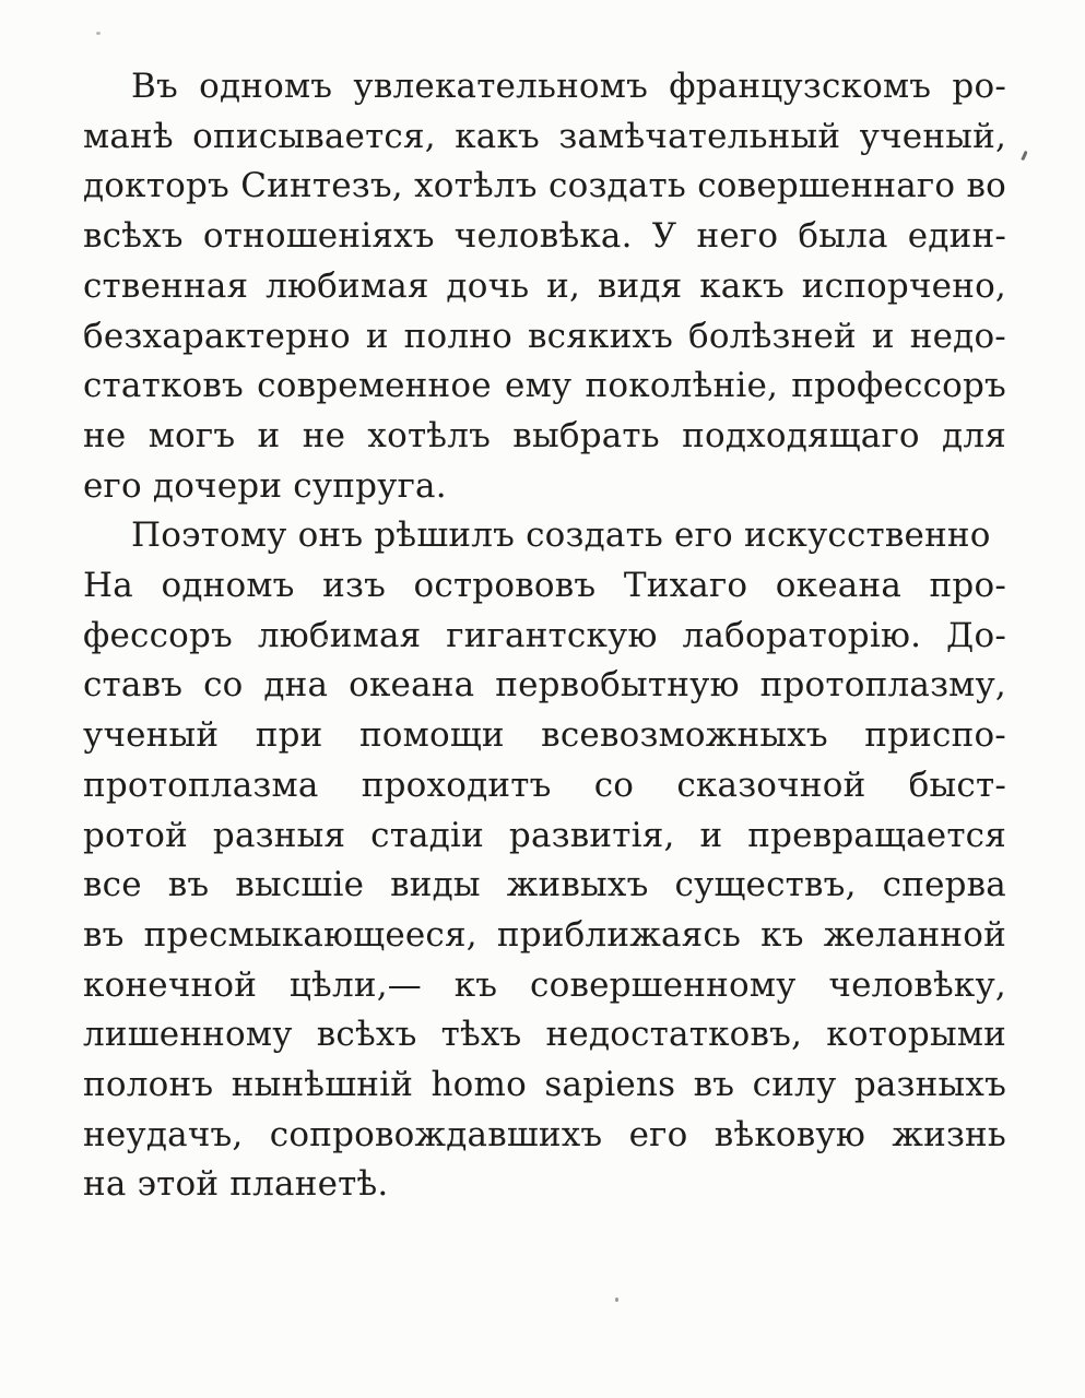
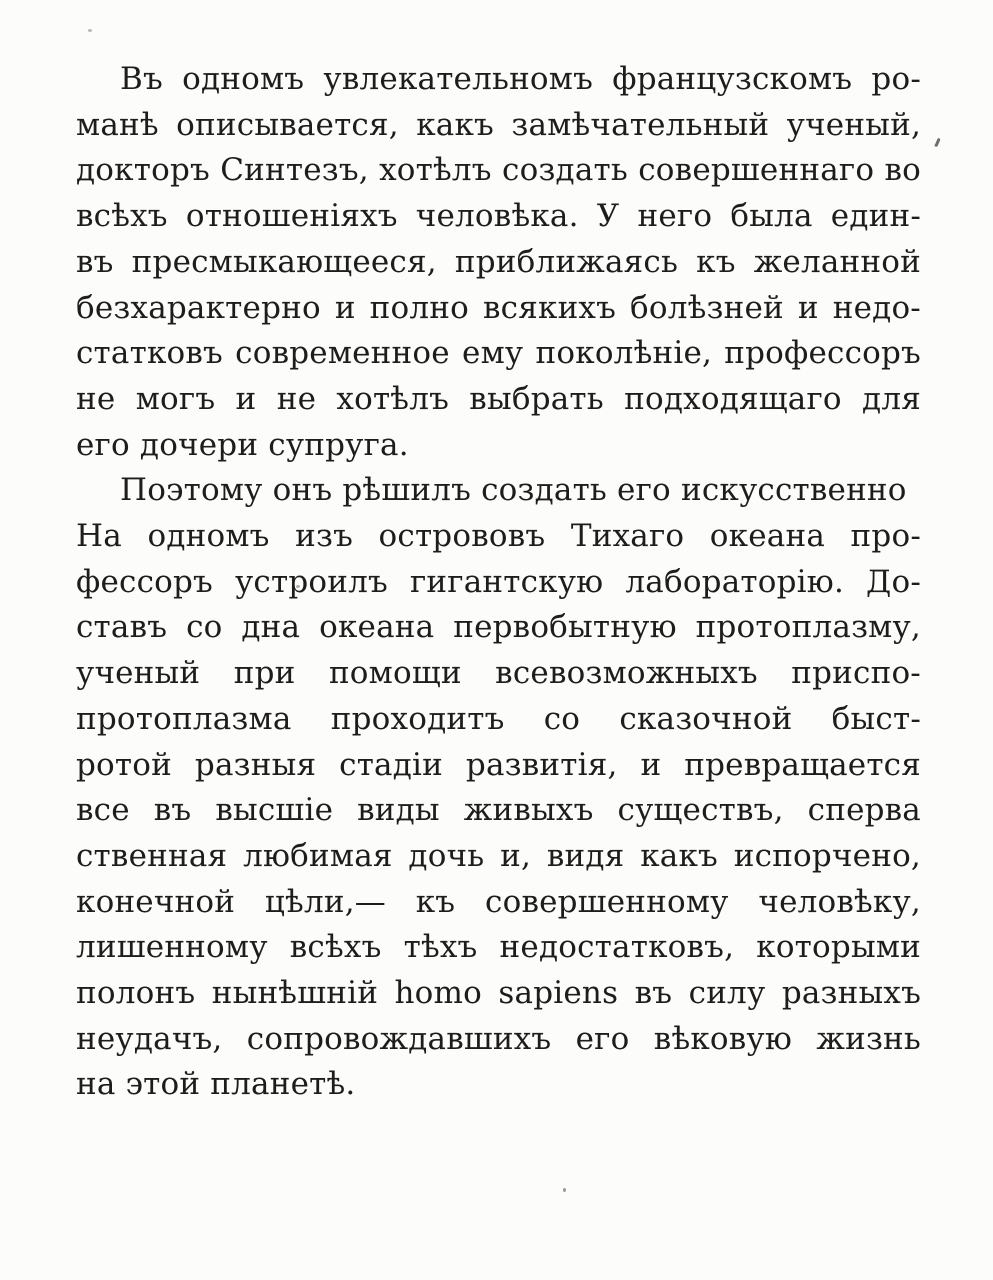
  Въ одномъ увлекательномъ французскомъ ро-
  манѣ описывается, какъ замѣчательный ученый,
  докторъ Синтезъ, хотѣлъ создать совершеннаго во
  всѣхъ отношеніяхъ человѣка. У него была един-
- ственная любимая дочь и, видя какъ испорчено,
+ въ пресмыкающееся, приближаясь къ желанной
  безхарактерно и полно всякихъ болѣзней и недо-
  статковъ современное ему поколѣніе, профессоръ
  не могъ и не хотѣлъ выбрать подходящаго для
  его дочери супруга.
  Поэтому онъ рѣшилъ создать его искусственно
  На одномъ изъ острововъ Тихаго океана про-
- фессоръ любимая гигантскую лабораторію. До-
+ фессоръ устроилъ гигантскую лабораторію. До-
  ставъ со дна океана первобытную протоплазму,
  ученый при помощи всевозможныхъ приспо-
  протоплазма проходитъ со сказочной быст-
  ротой разныя стадіи развитія, и превращается
  все въ высшіе виды живыхъ существъ, сперва
- въ пресмыкающееся, приближаясь къ желанной
+ ственная любимая дочь и, видя какъ испорчено,
  конечной цѣли,— къ совершенному человѣку,
  лишенному всѣхъ тѣхъ недостатковъ, которыми
  полонъ нынѣшній homo sapiens въ силу разныхъ
  неудачъ, сопровождавшихъ его вѣковую жизнь
  на этой планетѣ.
